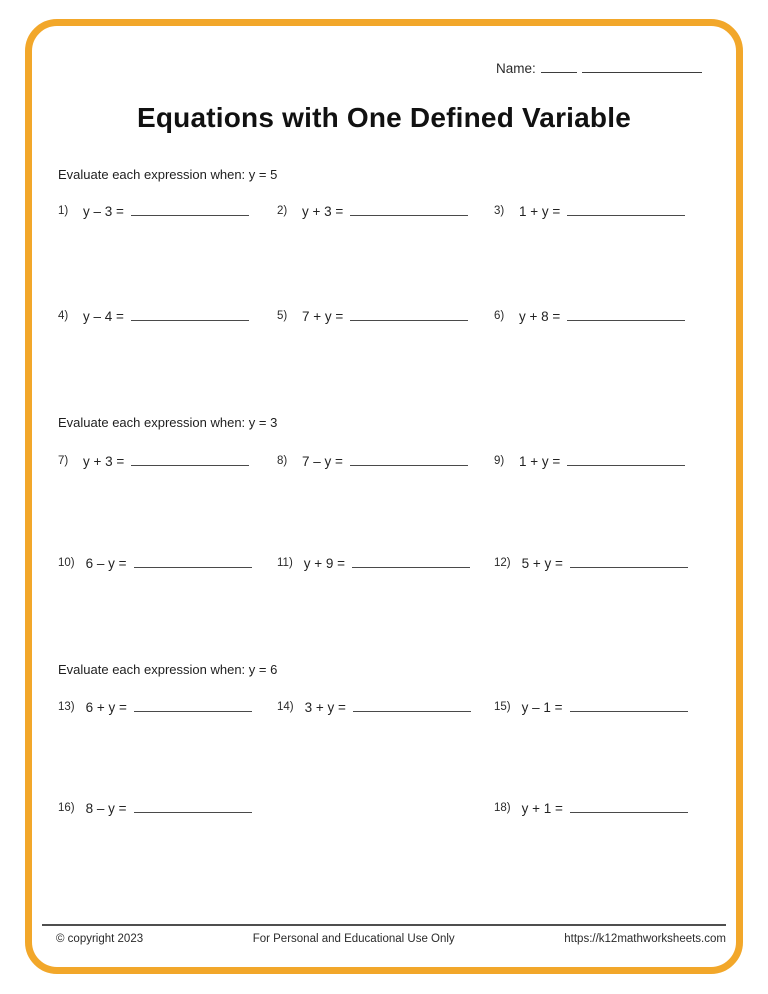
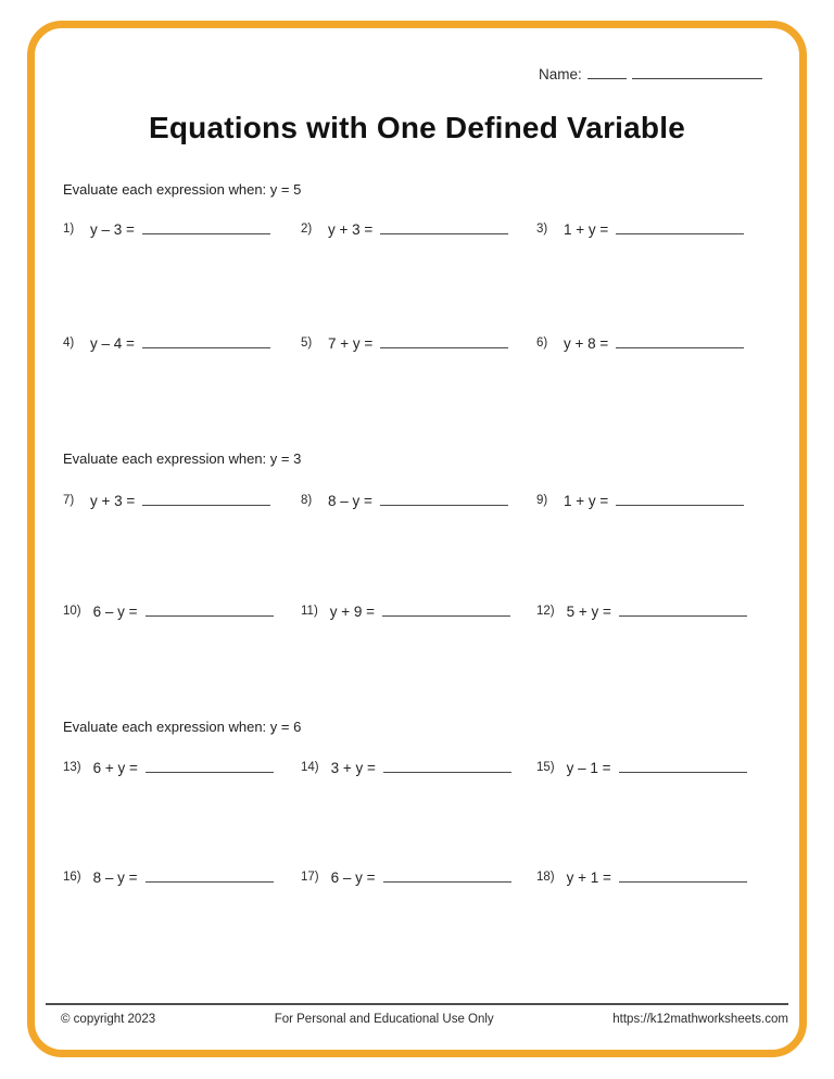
  Name:
  Equations with One Defined Variable
  Evaluate each expression when: y = 5
  1) y – 3 =
  2) y + 3 =
  3) 1 + y =
  4) y – 4 =
  5) 7 + y =
  6) y + 8 =
  Evaluate each expression when: y = 3
  7) y + 3 =
- 8) 7 – y =
+ 8) 8 – y =
  9) 1 + y =
  10) 6 – y =
  11) y + 9 =
  12) 5 + y =
  Evaluate each expression when: y = 6
  13) 6 + y =
  14) 3 + y =
  15) y – 1 =
  16) 8 – y =
+ 17) 6 – y =
  18) y + 1 =
  © copyright 2023
  For Personal and Educational Use Only
  https://k12mathworksheets.com
